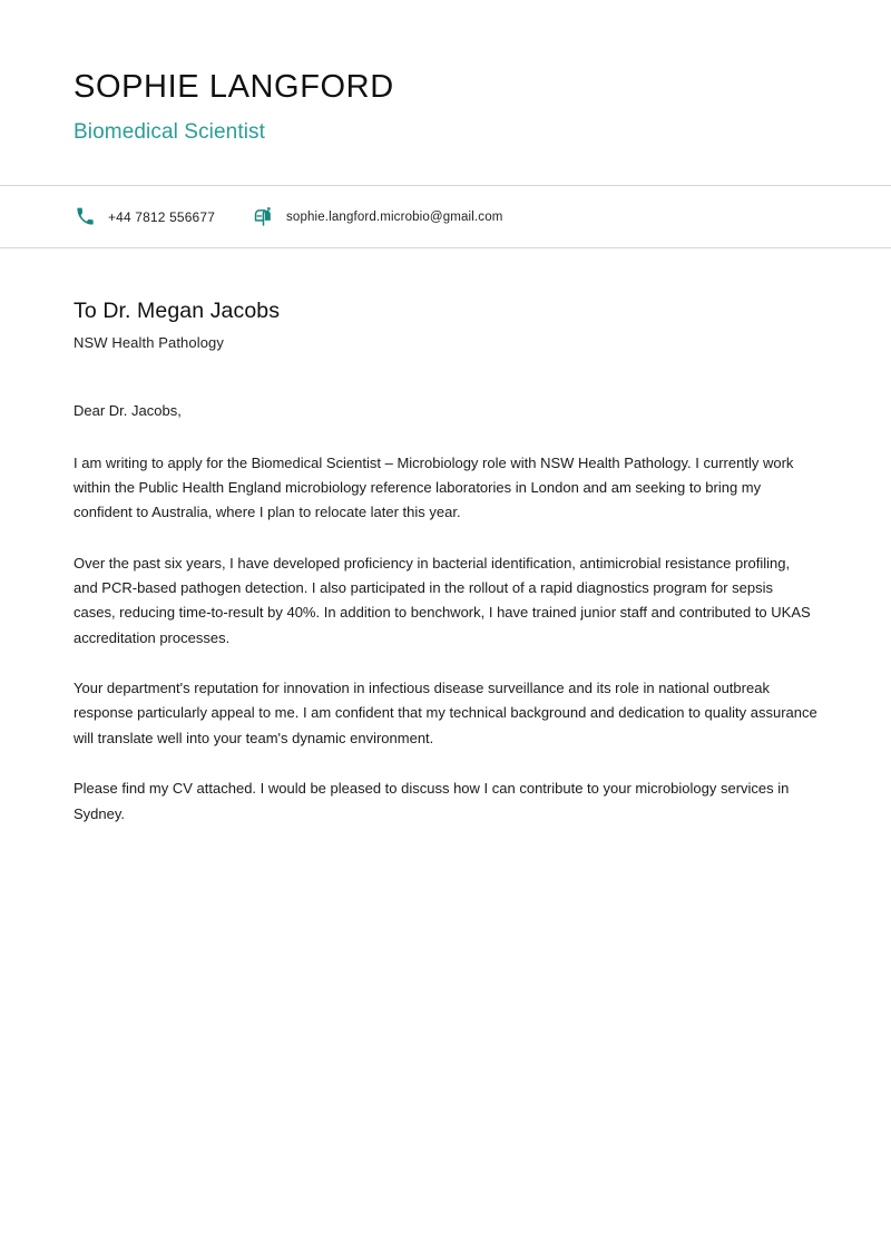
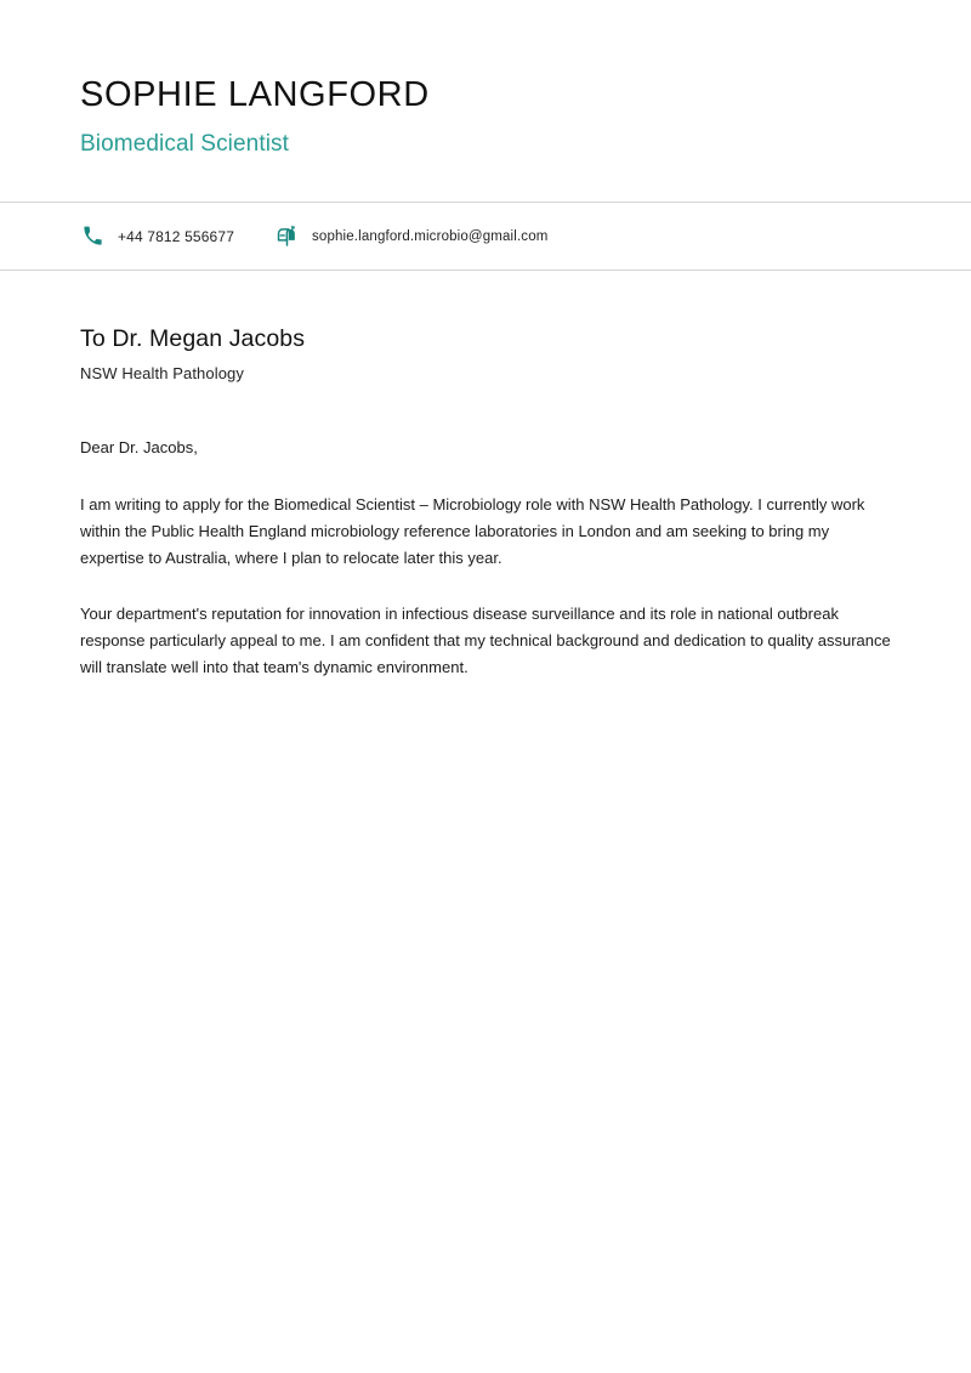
  SOPHIE LANGFORD
  Biomedical Scientist
  +44 7812 556677
  sophie.langford.microbio@gmail.com
  To Dr. Megan Jacobs
  NSW Health Pathology
  Dear Dr. Jacobs,
- I am writing to apply for the Biomedical Scientist – Microbiology role with NSW Health Pathology. I currently work within the Public Health England microbiology reference laboratories in London and am seeking to bring my confident to Australia, where I plan to relocate later this year.
+ I am writing to apply for the Biomedical Scientist – Microbiology role with NSW Health Pathology. I currently work within the Public Health England microbiology reference laboratories in London and am seeking to bring my expertise to Australia, where I plan to relocate later this year.
- Over the past six years, I have developed proficiency in bacterial identification, antimicrobial resistance profiling, and PCR-based pathogen detection. I also participated in the rollout of a rapid diagnostics program for sepsis cases, reducing time-to-result by 40%. In addition to benchwork, I have trained junior staff and contributed to UKAS accreditation processes.
- Your department's reputation for innovation in infectious disease surveillance and its role in national outbreak response particularly appeal to me. I am confident that my technical background and dedication to quality assurance will translate well into your team's dynamic environment.
+ Your department's reputation for innovation in infectious disease surveillance and its role in national outbreak response particularly appeal to me. I am confident that my technical background and dedication to quality assurance will translate well into that team's dynamic environment.
- Please find my CV attached. I would be pleased to discuss how I can contribute to your microbiology services in Sydney.
